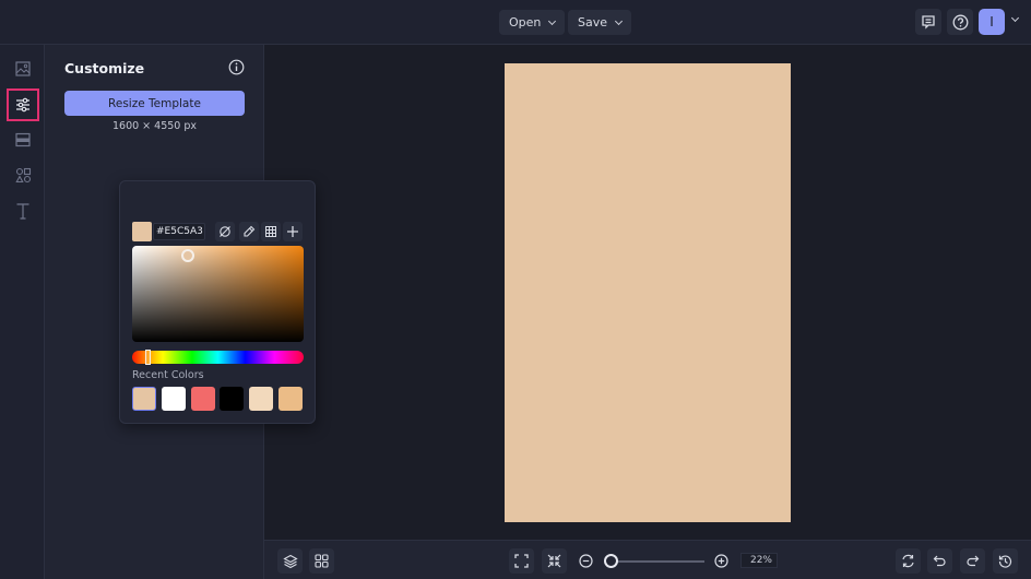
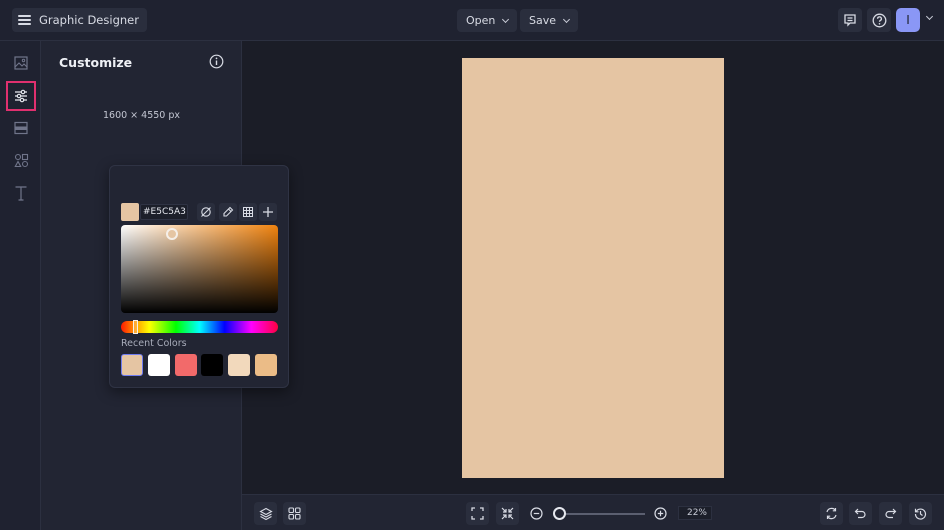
+ Graphic Designer
  Open
  Save
  I
  Customize
- Resize Template
  1600 × 4550 px
  22%
  #E5C5A3
  Recent Colors
